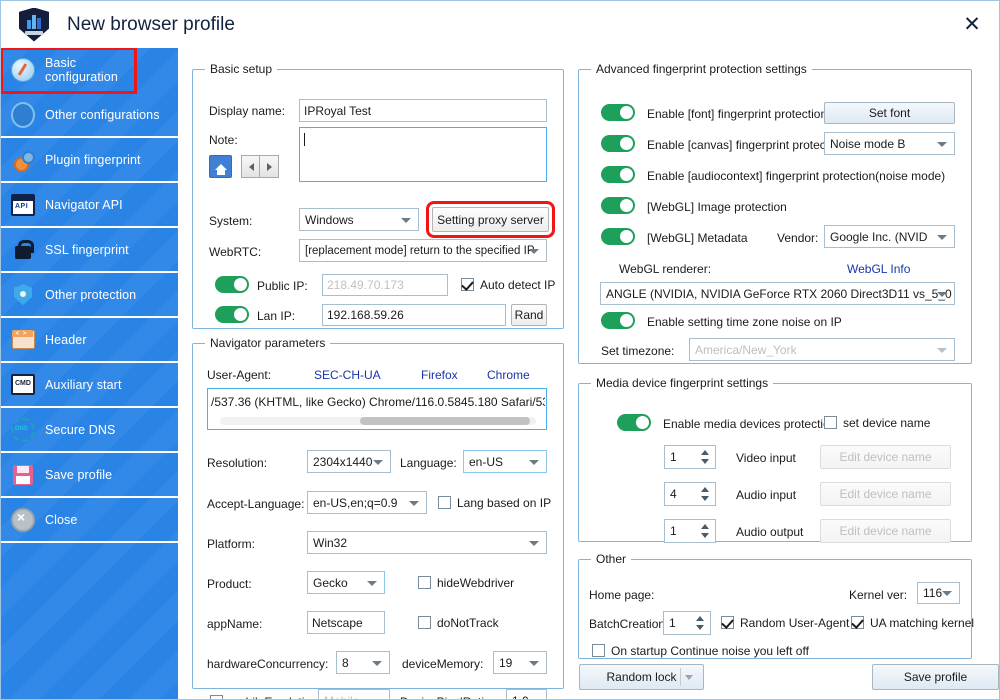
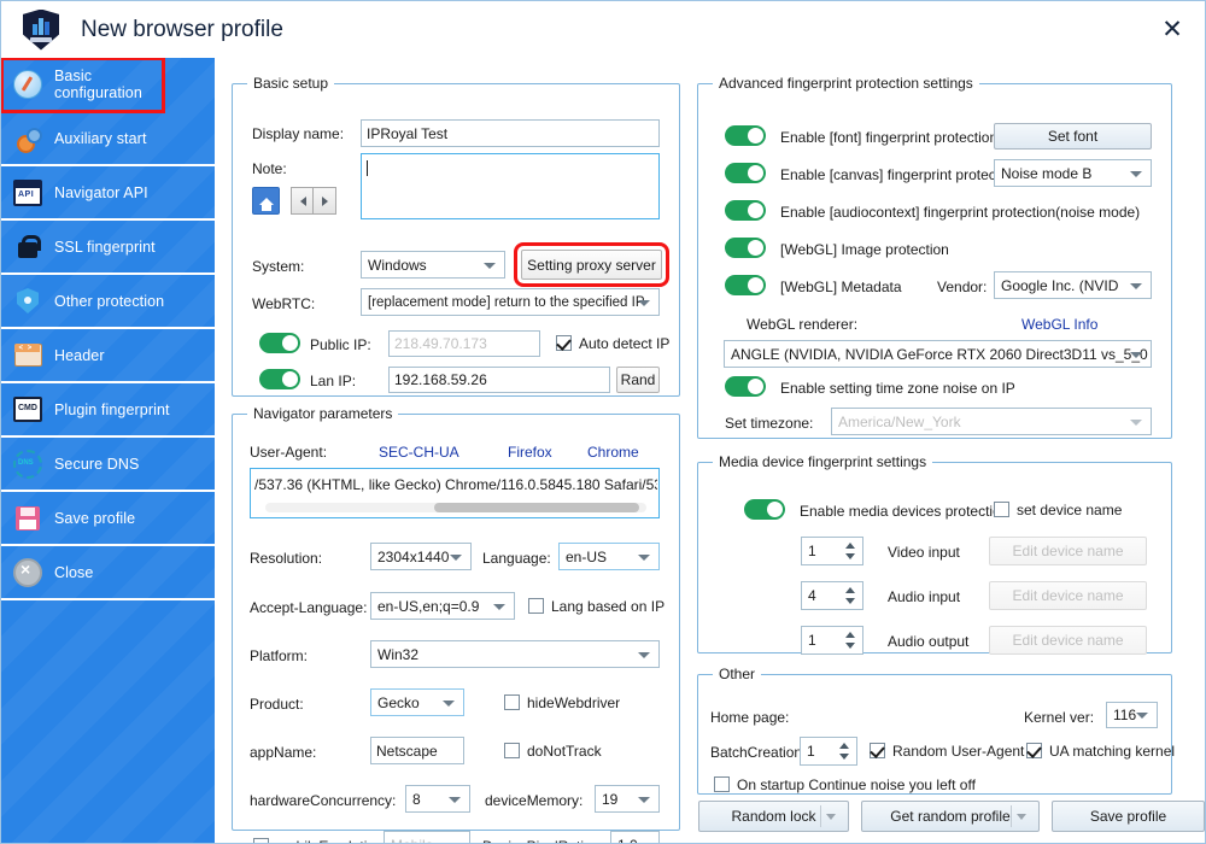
  New browser profile
  ✕
  Basic configuration
- Other configurations
- Plugin fingerprint
+ Auxiliary start
  Navigator API
  SSL fingerprint
  Other protection
  Header
- Auxiliary start
+ Plugin fingerprint
  Secure DNS
  Save profile
  Close
  Basic setup
  Display name:
  IPRoyal Test
  Note:
  System:
  Windows
  Setting proxy server
  WebRTC:
  [replacement mode] return to the specified IP
  Public IP:
  218.49.70.173
  Auto detect IP
  Lan IP:
  192.168.59.26
  Rand
  Navigator parameters
  User-Agent:
  SEC-CH-UA
  Firefox
  Chrome
  /537.36 (KHTML, like Gecko) Chrome/116.0.5845.180 Safari/5
  Resolution:
  2304x1440
  Language:
  en-US
  Accept-Language:
  en-US,en;q=0.9
  Lang based on IP
  Platform:
  Win32
  Product:
  Gecko
  hideWebdriver
  appName:
  Netscape
  doNotTrack
  hardwareConcurrency:
  8
  deviceMemory:
  19
  Advanced fingerprint protection settings
  Enable [font] fingerprint protectio
  Set font
  Enable [canvas] fingerprint protec
  Noise mode B
  Enable [audiocontext] fingerprint protection(noise mode)
  [WebGL] Image protection
  [WebGL] Metadata
  Vendor:
  Google Inc. (NVID
  WebGL renderer:
  WebGL Info
  ANGLE (NVIDIA, NVIDIA GeForce RTX 2060 Direct3D11 vs_5_0
  Enable setting time zone noise on IP
  Set timezone:
  America/New_York
  Media device fingerprint settings
  Enable media devices protecti
  set device name
  1
  Video input
  Edit device name
  4
  Audio input
  Edit device name
  1
  Audio output
  Edit device name
  Other
  Home page:
  Kernel ver:
  116
  BatchCreation
  1
  Random User-Agent
  UA matching kernel
  On startup Continue noise you left off
  Random lock
+ Get random profile
  Save profile
